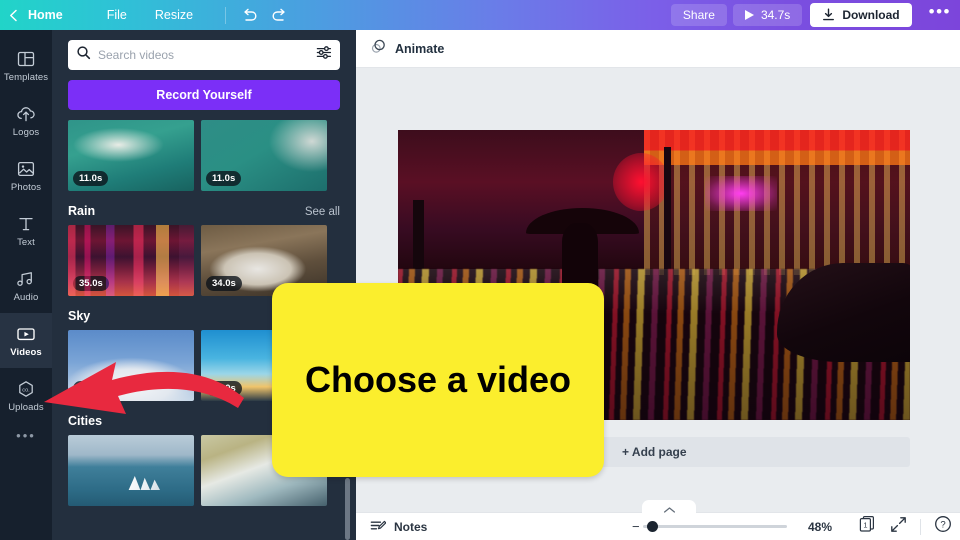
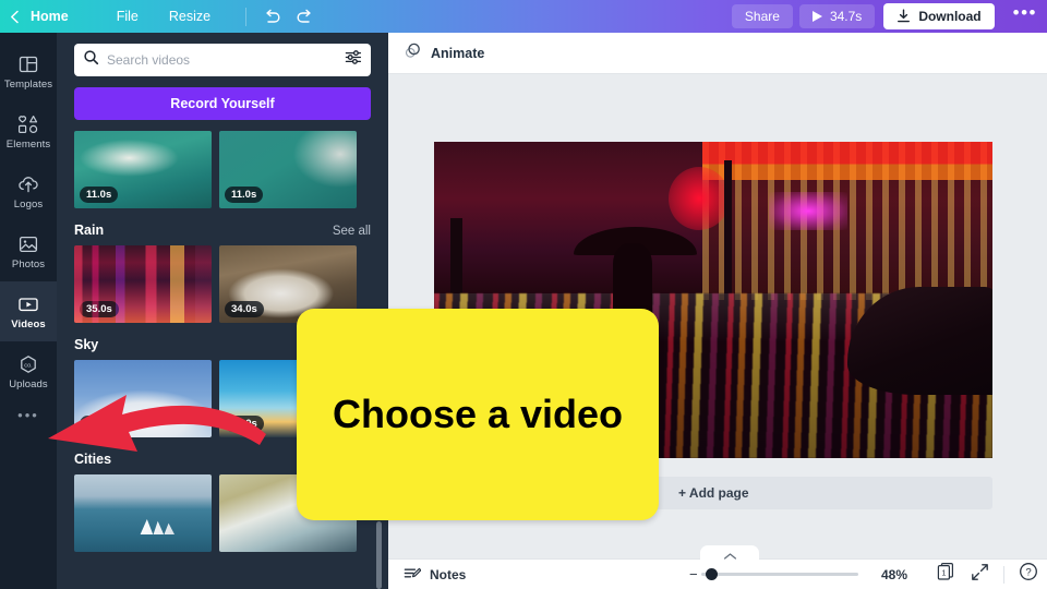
  Home
  File
  Resize
  Share
  34.7s
  Download
  •••
  Templates
+ Elements
  Logos
  Photos
- Text
- Audio
  Videos
  Uploads
  •••
  Search videos
  Record Yourself
  11.0s
  11.0s
  Rain
  See all
  34.0s
  Sky
  Cities
  Animate
  + Add page
  Notes
  −
  48%
  1
  ?
  Choose a video
